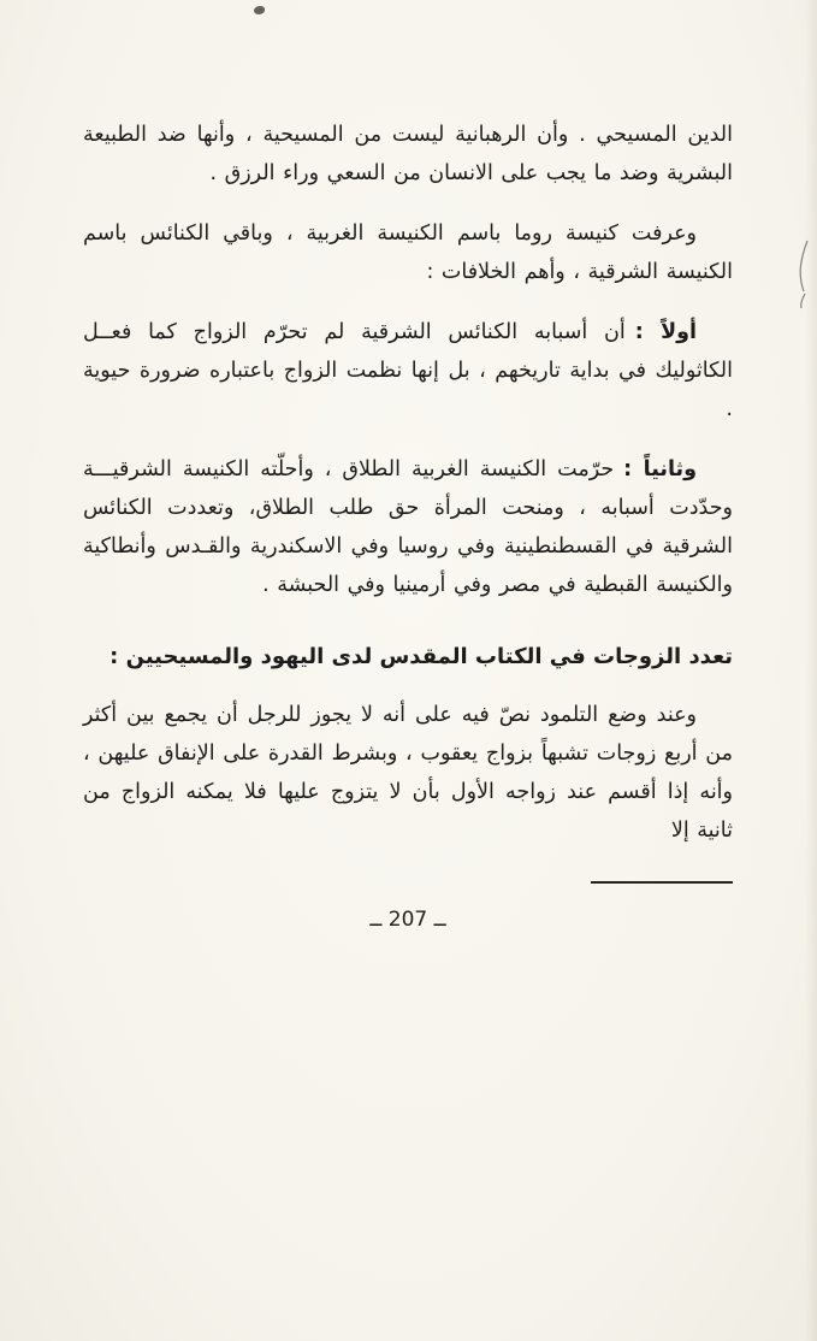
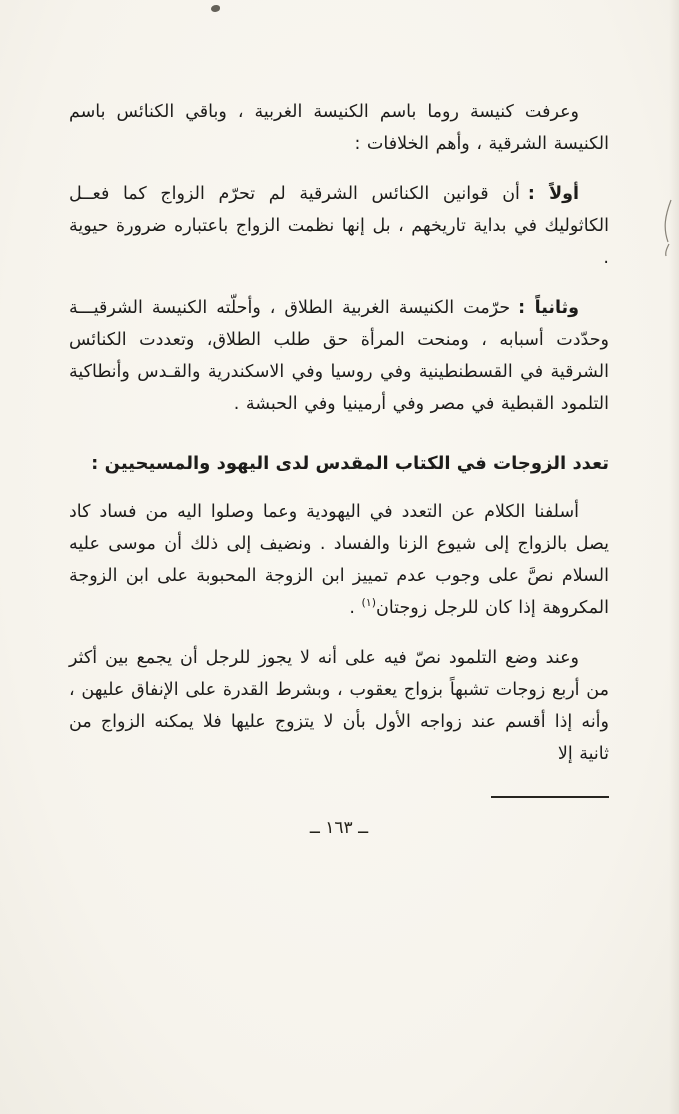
- الدين المسيحي . وأن الرهبانية ليست من المسيحية ، وأنها ضد الطبيعة البشرية وضد ما يجب على الانسان من السعي وراء الرزق .
  وعرفت كنيسة روما باسم الكنيسة الغربية ، وباقي الكنائس باسم الكنيسة الشرقية ، وأهم الخلافات :
- أولاً :أن أسبابه الكنائس الشرقية لم تحرّم الزواج كما فعــل الكاثوليك في بداية تاريخهم ، بل إنها نظمت الزواج باعتباره ضرورة حيوية .
+ أولاً :أن قوانين الكنائس الشرقية لم تحرّم الزواج كما فعــل الكاثوليك في بداية تاريخهم ، بل إنها نظمت الزواج باعتباره ضرورة حيوية .
- وثانياً :حرّمت الكنيسة الغربية الطلاق ، وأحلّته الكنيسة الشرقيـــة وحدّدت أسبابه ، ومنحت المرأة حق طلب الطلاق، وتعددت الكنائس الشرقية في القسطنطينية وفي روسيا وفي الاسكندرية والقـدس وأنطاكية والكنيسة القبطية في مصر وفي أرمينيا وفي الحبشة .
+ وثانياً :حرّمت الكنيسة الغربية الطلاق ، وأحلّته الكنيسة الشرقيـــة وحدّدت أسبابه ، ومنحت المرأة حق طلب الطلاق، وتعددت الكنائس الشرقية في القسطنطينية وفي روسيا وفي الاسكندرية والقـدس وأنطاكية التلمود القبطية في مصر وفي أرمينيا وفي الحبشة .
  تعدد الزوجات في الكتاب المقدس لدى اليهود والمسيحيين :
+ أسلفنا الكلام عن التعدد في اليهودية وعما وصلوا اليه من فساد كاد يصل بالزواج إلى شيوع الزنا والفساد . ونضيف إلى ذلك أن موسى عليه السلام نصَّ على وجوب عدم تمييز ابن الزوجة المحبوبة على ابن الزوجة المكروهة إذا كان للرجل زوجتان(١) .
  وعند وضع التلمود نصّ فيه على أنه لا يجوز للرجل أن يجمع بين أكثر من أربع زوجات تشبهاً بزواج يعقوب ، وبشرط القدرة على الإنفاق عليهن ، وأنه إذا أقسم عند زواجه الأول بأن لا يتزوج عليها فلا يمكنه الزواج من ثانية إلا
- ــ 207 ــ
+ ــ ١٦٣ ــ
